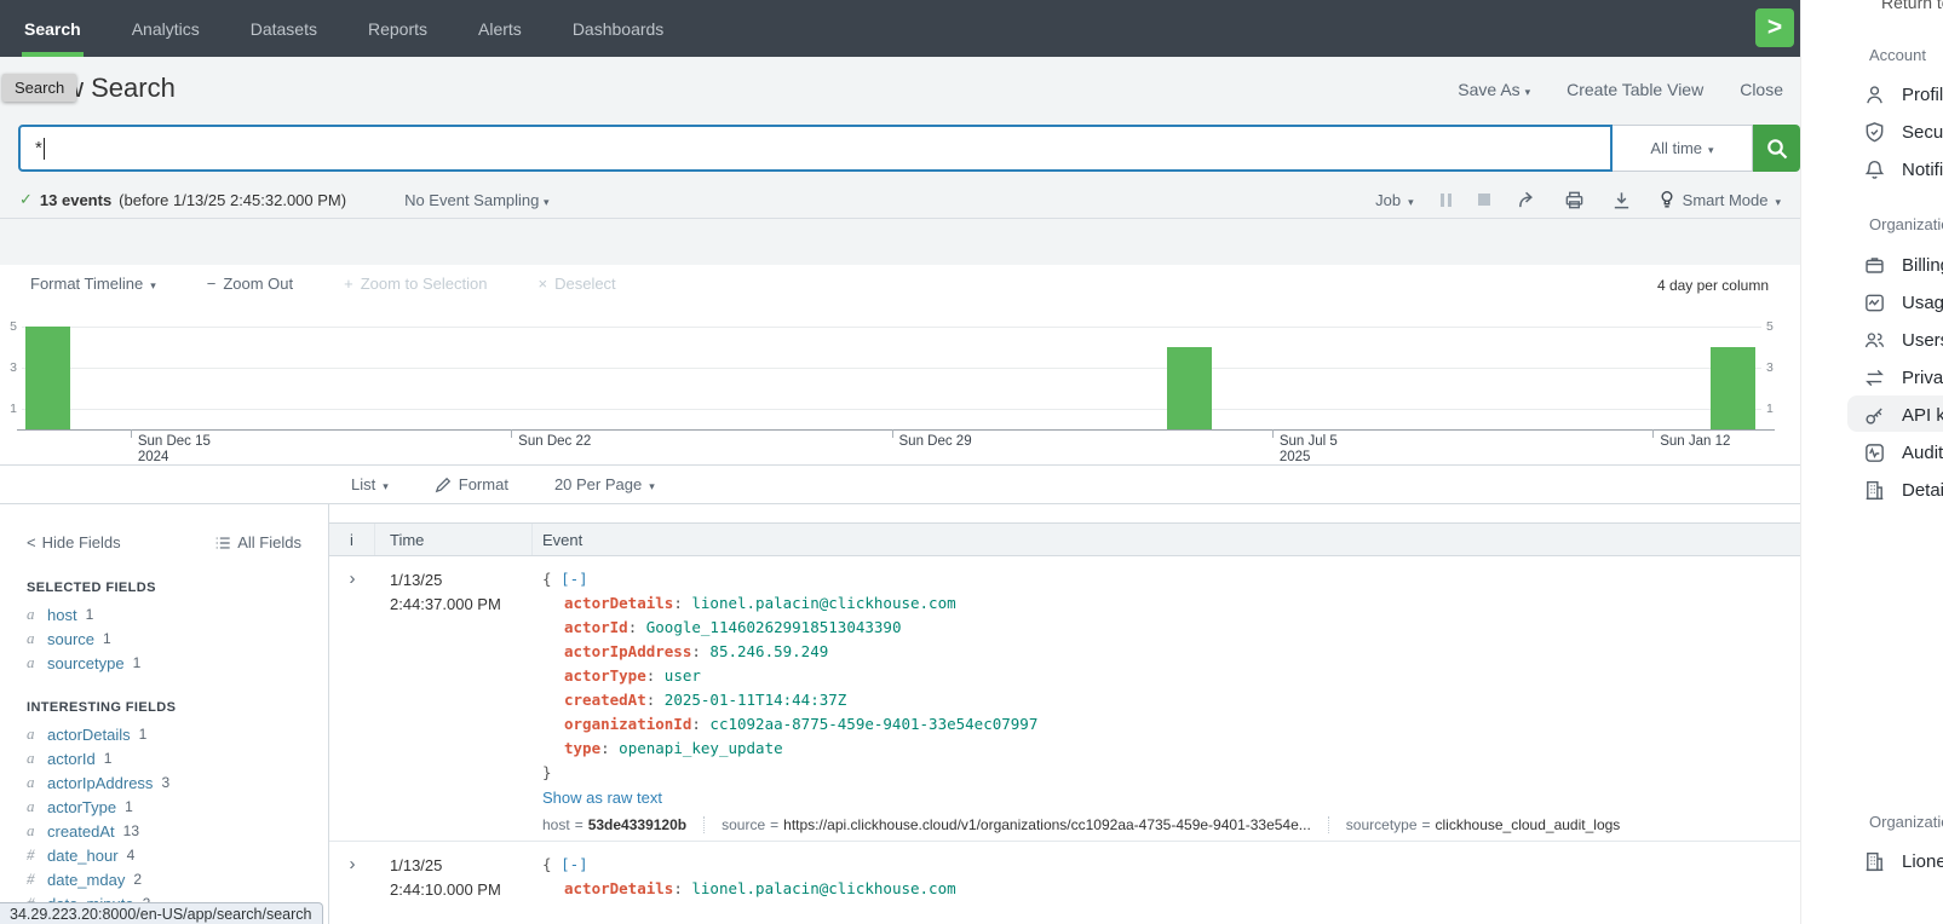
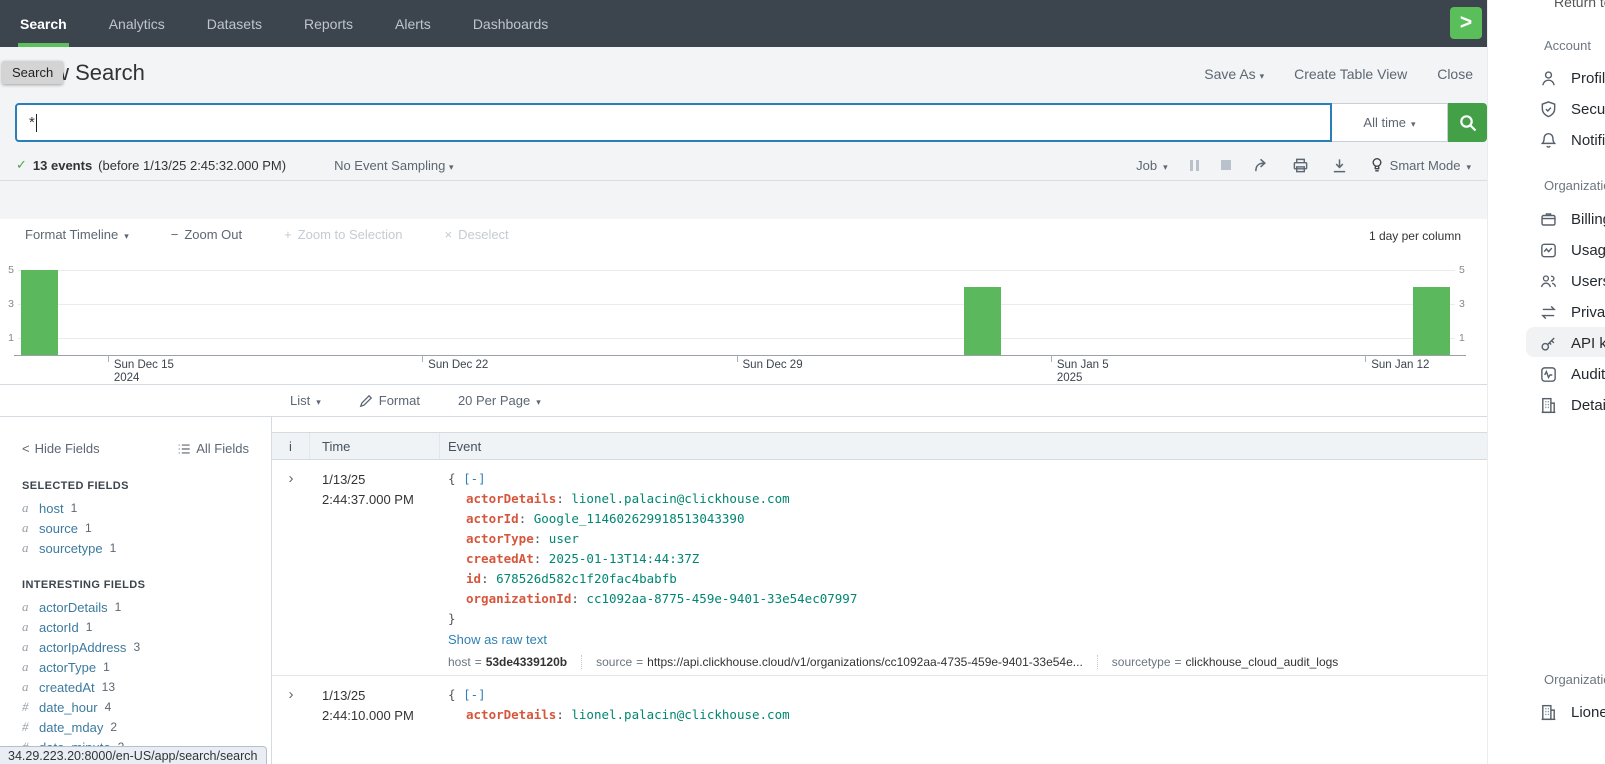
  Search
  Analytics
  Datasets
  Reports
  Alerts
  Dashboards
  >
  Search
  Save As
  Create Table View
  Close
  *
  All time
  13 events
  (before 1/13/25 2:45:32.000 PM)
  No Event Sampling
  Job
  Smart Mode
  Format Timeline
  Zoom Out
  Zoom to Selection
  Deselect
- 4 day per column
+ 1 day per column
  5
  5
  3
  3
  1
  1
  Sun Dec 15
  2024
  Sun Dec 22
  Sun Dec 29
- Sun Jul 5
+ Sun Jan 5
  2025
  Sun Jan 12
  List
  Format
  20 Per Page
  Hide Fields
  All Fields
  SELECTED FIELDS
  a
  host
  1
  a
  source
  1
  a
  sourcetype
  1
  INTERESTING FIELDS
  a
  actorDetails
  1
  a
  actorId
  1
  a
  actorIpAddress
  3
  a
  actorType
  1
  a
  createdAt
  13
  #
  date_hour
  4
  #
  date_mday
  2
  i
  Time
  Event
  1/13/25
  2:44:37.000 PM
  { [-]
  actorDetails: lionel.palacin@clickhouse.com
  actorId: Google_114602629918513043390
- actorIpAddress: 85.246.59.249
  actorType: user
- createdAt: 2025-01-11T14:44:37Z
+ createdAt: 2025-01-13T14:44:37Z
+ id: 678526d582c1f20fac4babfb
  organizationId: cc1092aa-8775-459e-9401-33e54ec07997
- type: openapi_key_update
  }
  Show as raw text
  host
  =
  53de4339120b
  source
  =
  https://api.clickhouse.cloud/v1/organizations/cc1092aa-4735-459e-9401-33e54e...
  sourcetype
  =
  clickhouse_cloud_audit_logs
  1/13/25
  2:44:10.000 PM
  { [-]
  actorDetails: lionel.palacin@clickhouse.com
  34.29.223.20:8000/en-US/app/search/search
  Return t
  Account
  Profil
  Organizati
  Billin
  Usag
  User
  Priva
  Audit
  Detai
  Organizati
  Lione
